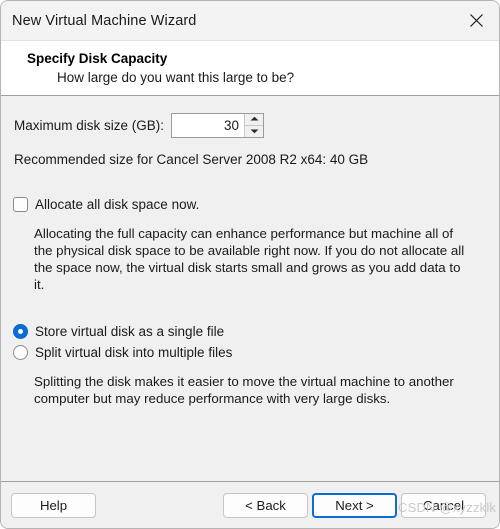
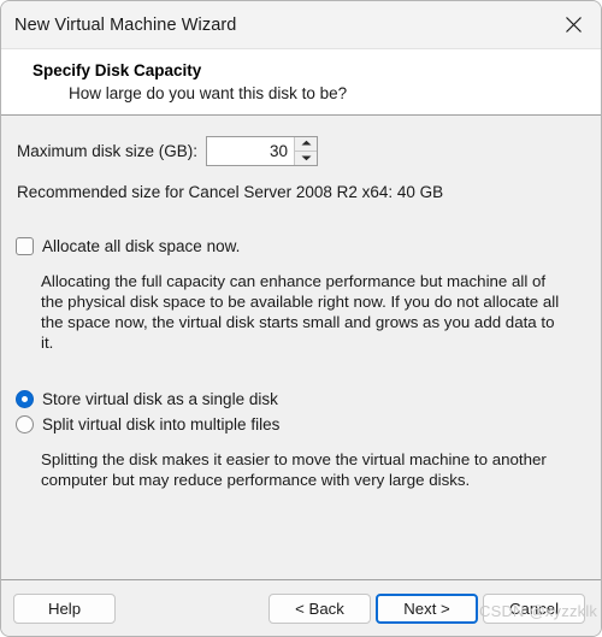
  New Virtual Machine Wizard
  Specify Disk Capacity
- How large do you want this large to be?
+ How large do you want this disk to be?
  Maximum disk size (GB):
  30
  Recommended size for Cancel Server 2008 R2 x64: 40 GB
  Allocate all disk space now.
  Allocating the full capacity can enhance performance but machine all of the physical disk space to be available right now. If you do not allocate all the space now, the virtual disk starts small and grows as you add data to it.
- Store virtual disk as a single file
+ Store virtual disk as a single disk
  Split virtual disk into multiple files
  Splitting the disk makes it easier to move the virtual machine to another computer but may reduce performance with very large disks.
  Help
  < Back
  Next >
  Cancel
  CSDN @xyzzklk
